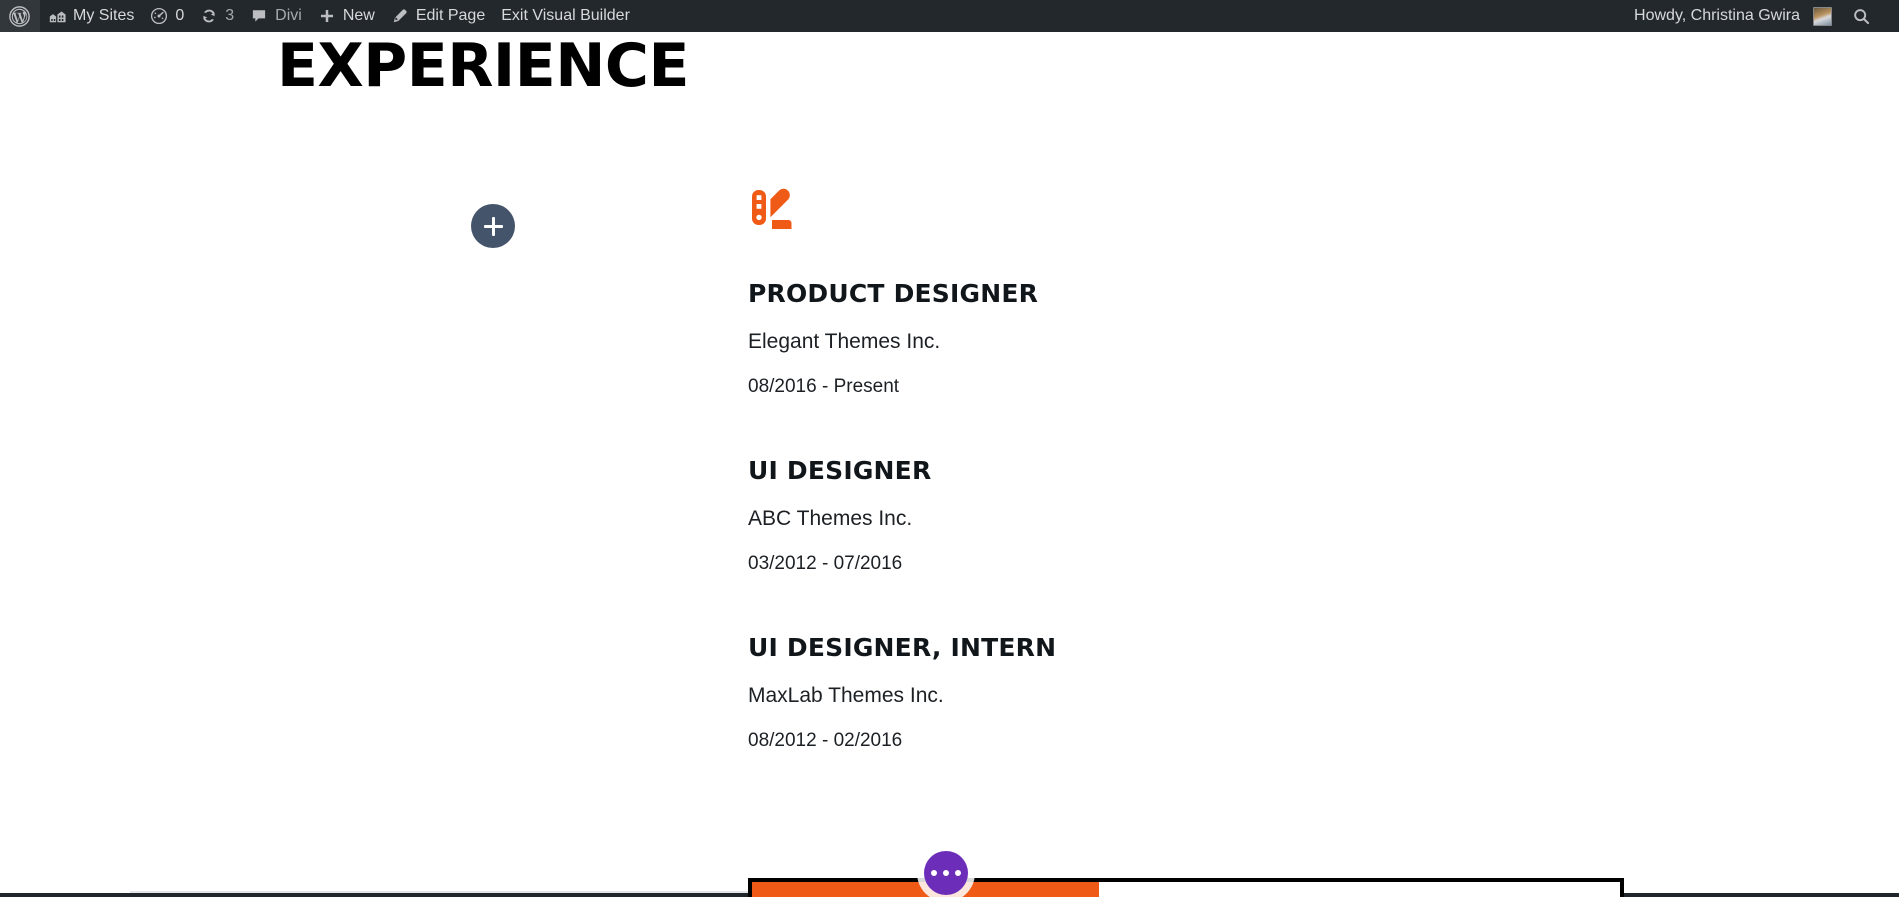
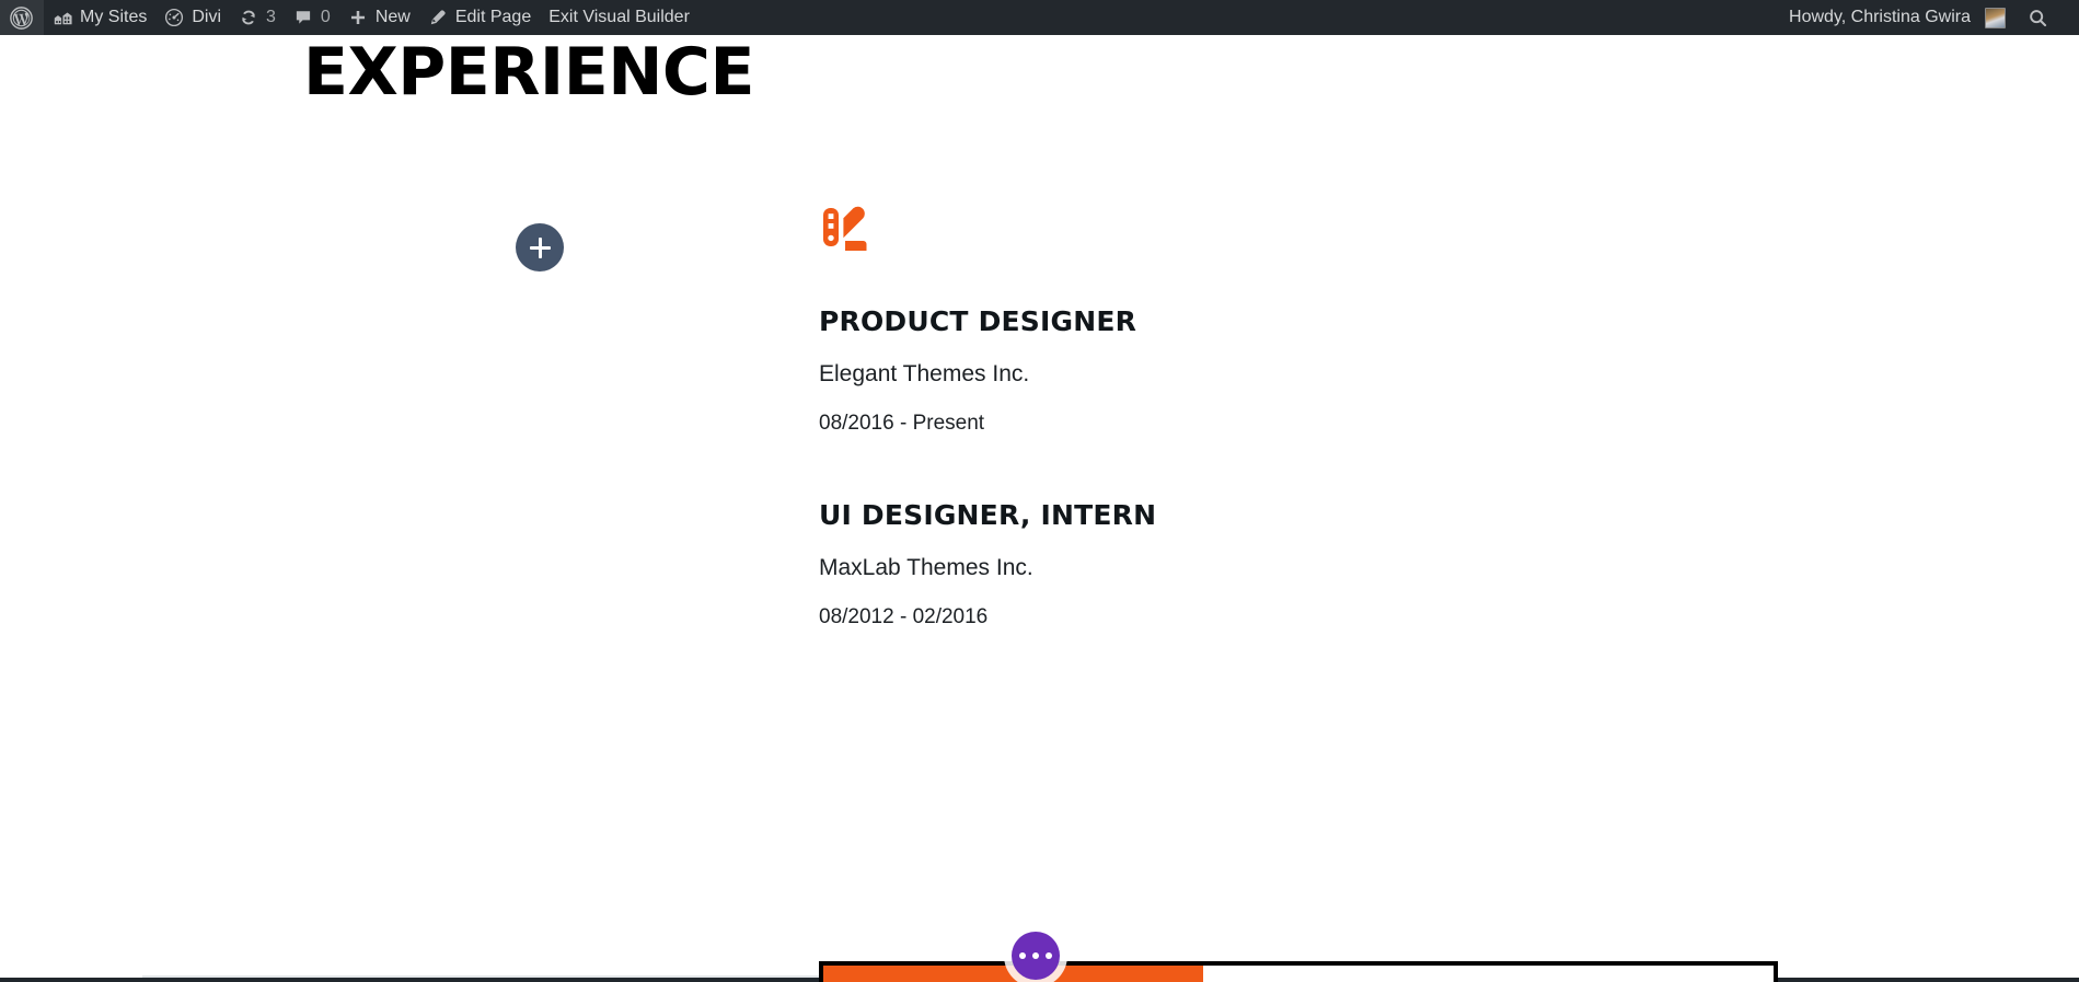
  My Sites
- 0
+ Divi
  3
- Divi
+ 0
  New
  Edit Page
  Exit Visual Builder
  Howdy, Christina Gwira
  EXPERIENCE
  PRODUCT DESIGNER
  Elegant Themes Inc.
  08/2016 - Present
- UI DESIGNER
- ABC Themes Inc.
- 03/2012 - 07/2016
  UI DESIGNER, INTERN
  MaxLab Themes Inc.
  08/2012 - 02/2016
